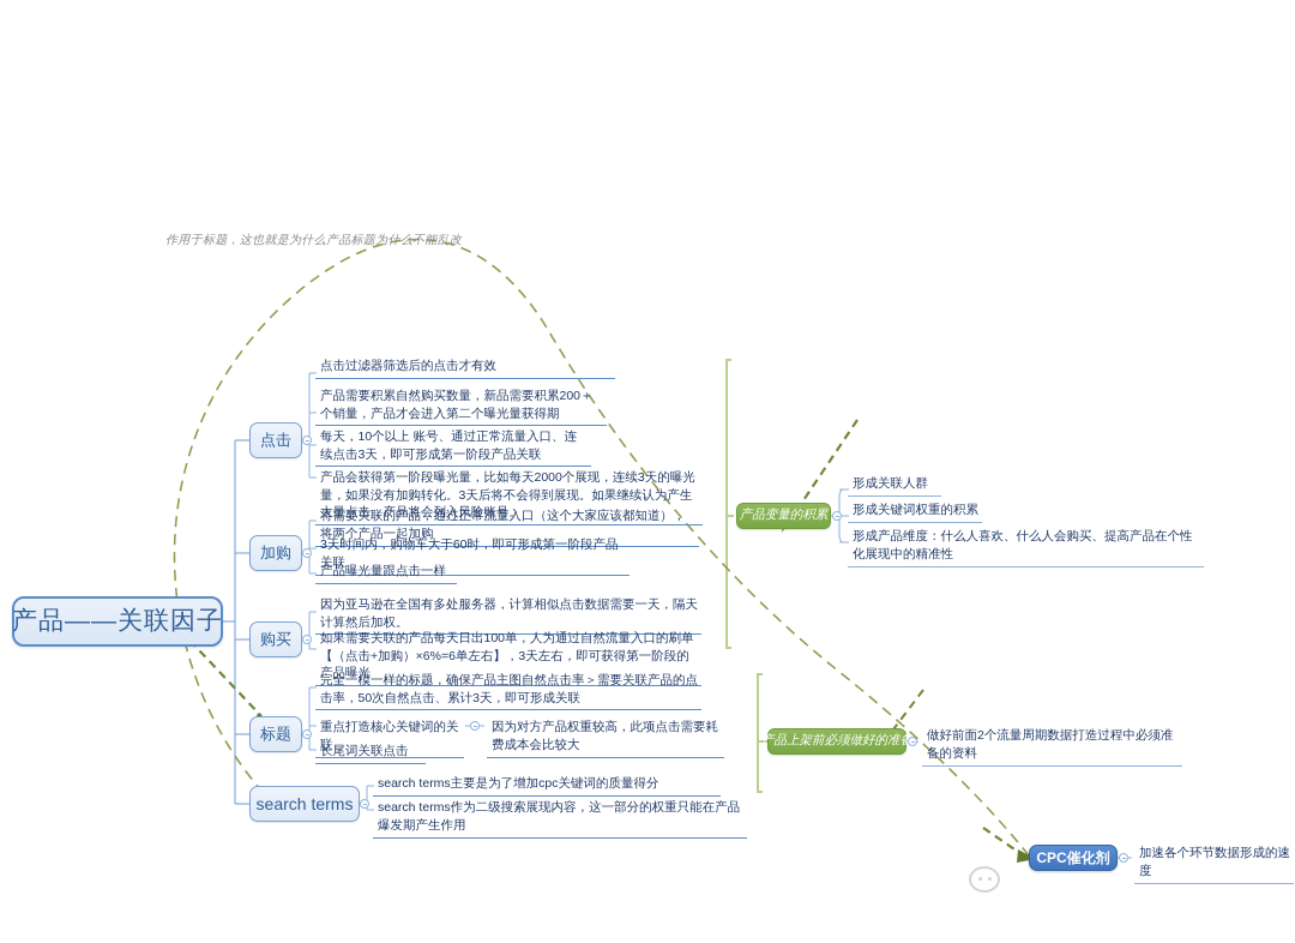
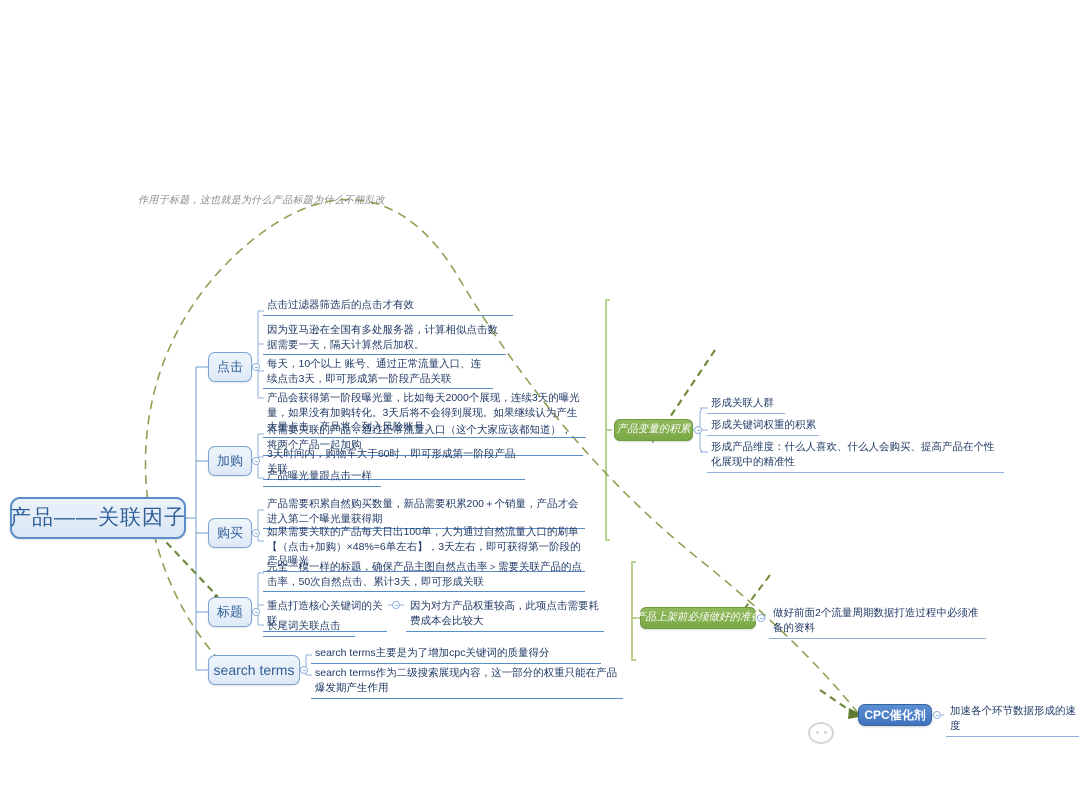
  作用于标题，这也就是为什么产品标题为什么不能乱改
  产品——关联因子
  点击
  点击过滤器筛选后的点击才有效
- 产品需要积累自然购买数量，新品需要积累200＋个销量，产品才会进入第二个曝光量获得期
+ 因为亚马逊在全国有多处服务器，计算相似点击数据需要一天，隔天计算然后加权。
  每天，10个以上 账号、通过正常流量入口、连续点击3天，即可形成第一阶段产品关联
  产品会获得第一阶段曝光量，比如每天2000个展现，连续3天的曝光量，如果没有加购转化。3天后将不会得到展现。如果继续认为产生大量点击，产品将会列入风险账号。
  加购
  将需要关联的产品，通过正常流量入口（这个大家应该都知道），将两个产品一起加购
  3天时间内，购物车大于60时，即可形成第一阶段产品关联
  产品曝光量跟点击一样
  购买
- 因为亚马逊在全国有多处服务器，计算相似点击数据需要一天，隔天计算然后加权。
+ 产品需要积累自然购买数量，新品需要积累200＋个销量，产品才会进入第二个曝光量获得期
- 如果需要关联的产品每天日出100单，人为通过自然流量入口的刷单【（点击+加购）×6%=6单左右】，3天左右，即可获得第一阶段的产品曝光
+ 如果需要关联的产品每天日出100单，人为通过自然流量入口的刷单【（点击+加购）×48%=6单左右】，3天左右，即可获得第一阶段的产品曝光
  标题
  完全一模一样的标题，确保产品主图自然点击率＞需要关联产品的点击率，50次自然点击、累计3天，即可形成关联
  重点打造核心关键词的关联
  因为对方产品权重较高，此项点击需要耗费成本会比较大
  长尾词关联点击
  search terms
  search terms主要是为了增加cpc关键词的质量得分
  search terms作为二级搜索展现内容，这一部分的权重只能在产品爆发期产生作用
  产品变量的积累
  形成关联人群
  形成关键词权重的积累
  形成产品维度：什么人喜欢、什么人会购买、提高产品在个性化展现中的精准性
  产品上架前必须做好的准备
  做好前面2个流量周期数据打造过程中必须准备的资料
  CPC催化剂
  加速各个环节数据形成的速度
